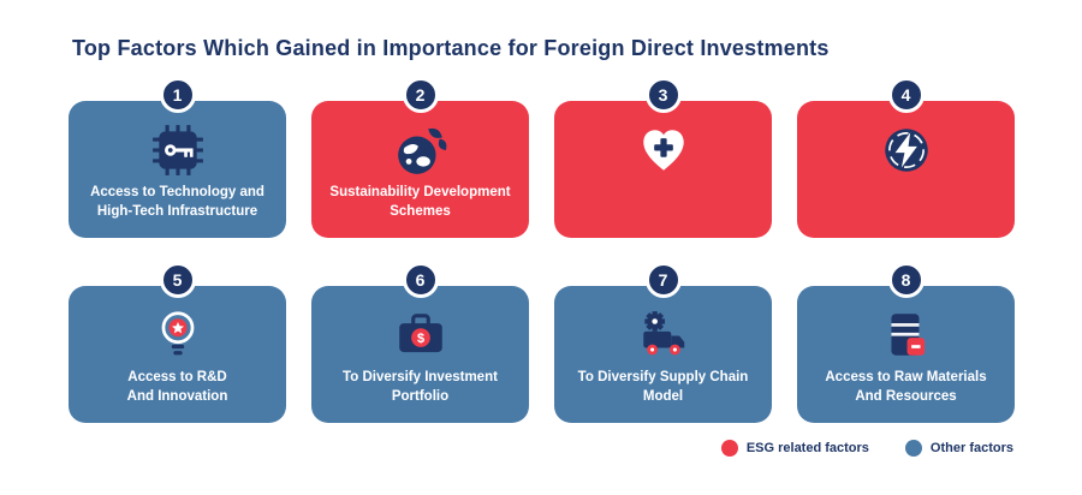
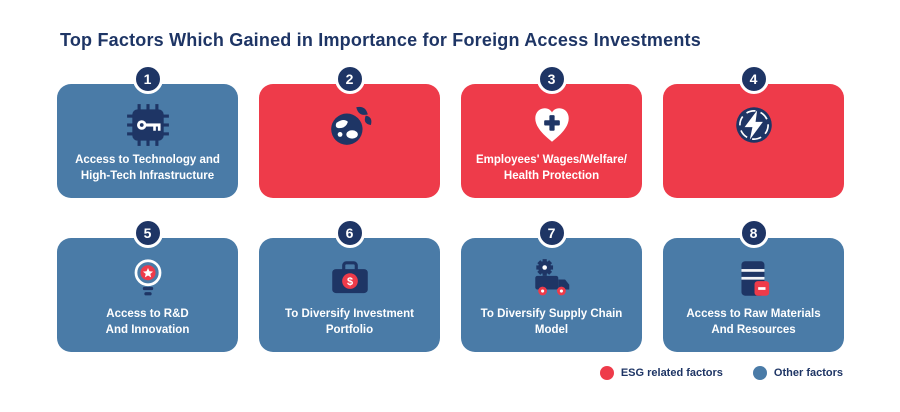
- Top Factors Which Gained in Importance for Foreign Direct Investments
+ Top Factors Which Gained in Importance for Foreign Access Investments
  1
  Access to Technology and
  High-Tech Infrastructure
  2
- Sustainability Development
- Schemes
  3
+ Employees' Wages/Welfare/
+ Health Protection
  4
  5
  Access to R&D
  And Innovation
  6
  $
  To Diversify Investment
  Portfolio
  7
  To Diversify Supply Chain
  Model
  8
  Access to Raw Materials
  And Resources
  ESG related factors
  Other factors
